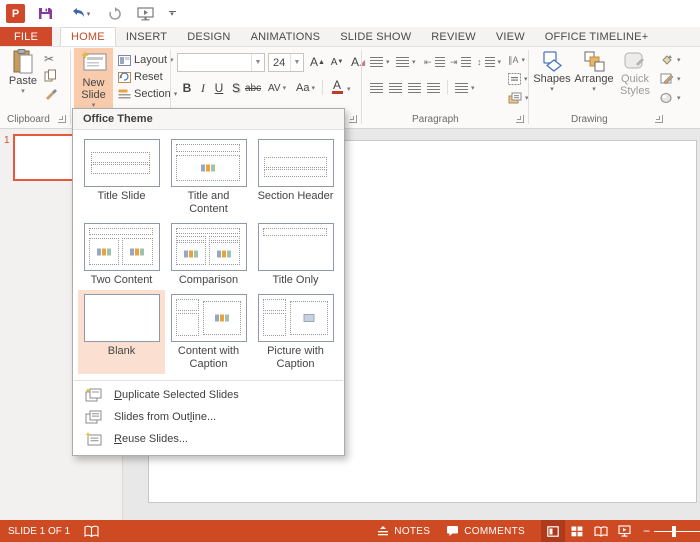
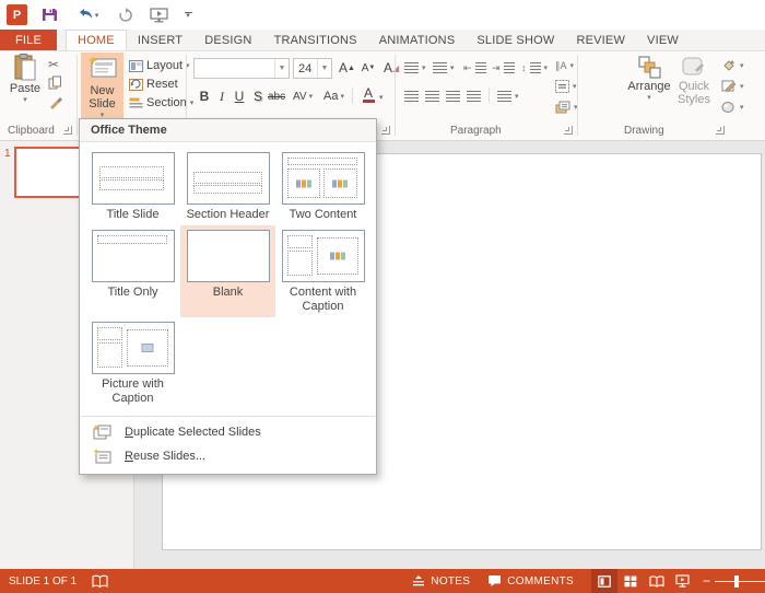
  P
  FILE
  HOME
  INSERT
  DESIGN
+ TRANSITIONS
  ANIMATIONS
  SLIDE SHOW
  REVIEW
  VIEW
- OFFICE TIMELINE+
  Paste
  ✂
  Clipboard
  New
  Slide
  Layout
  Reset
  Section
  24
  A
  A
  A
  ◢
  B
  I
  U
  S
  abc
  AV
  Aa
  A
  ⇤
  ⇥
  ↕
  ∥A
  Paragraph
- Shapes
  Arrange
  Quick
  Styles
  Drawing
  1
  Office Theme
  Title Slide
- Title and Content
  Section Header
  Two Content
- Comparison
  Title Only
  Blank
  Content with Caption
  Picture with Caption
  Duplicate Selected Slides
- Slides from Outline...
  Reuse Slides...
  SLIDE 1 OF 1
  NOTES
  COMMENTS
  −
